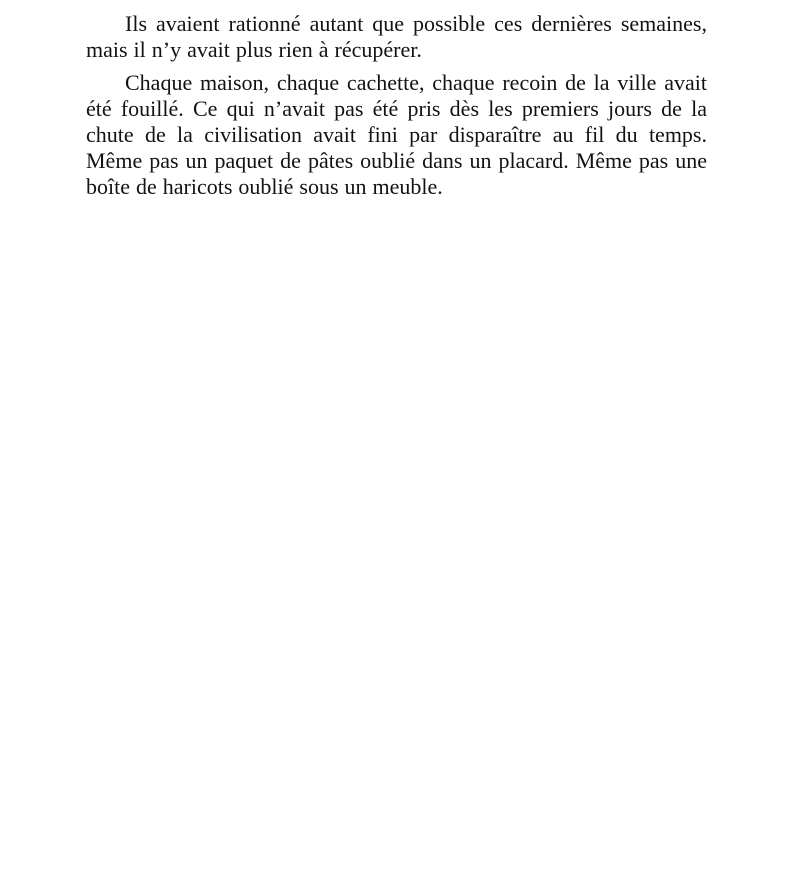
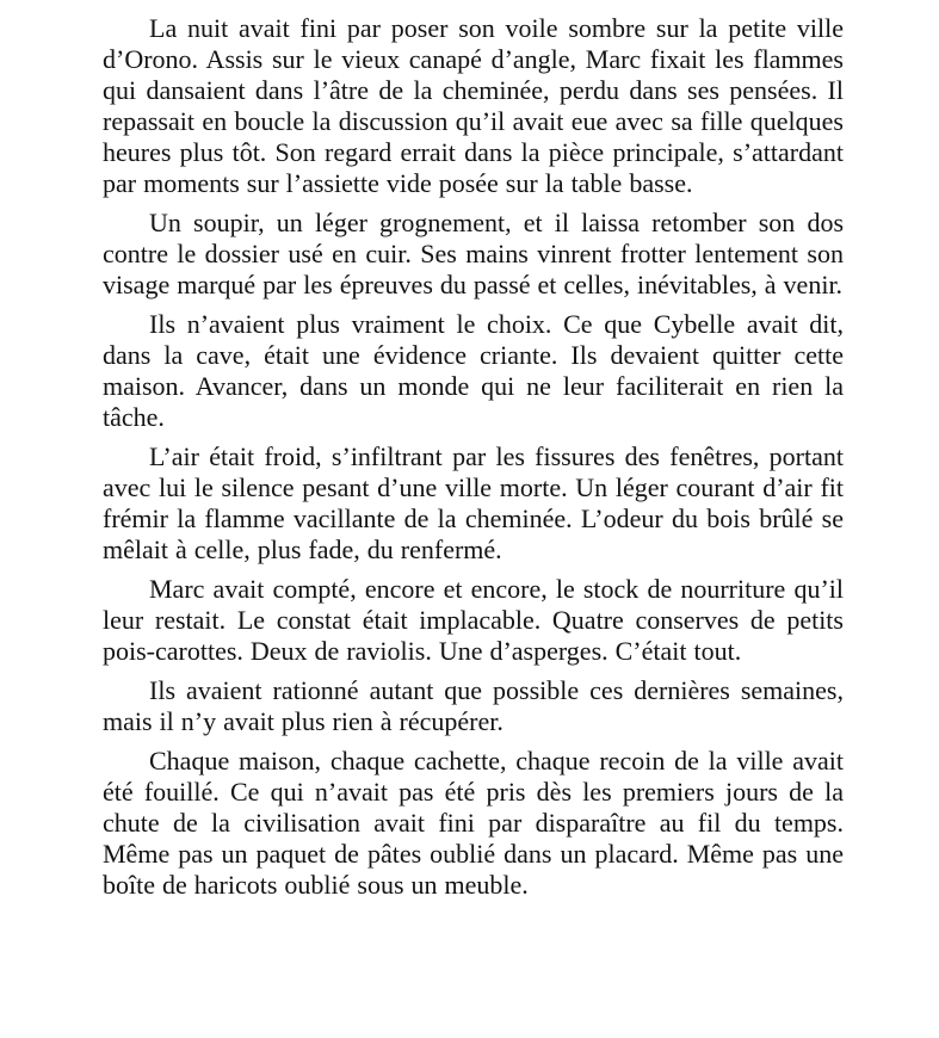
+ La nuit avait fini par poser son voile sombre sur la petite ville d’Orono. Assis sur le vieux canapé d’angle, Marc fixait les flammes qui dansaient dans l’âtre de la cheminée, perdu dans ses pensées. Il repassait en boucle la discussion qu’il avait eue avec sa fille quelques heures plus tôt. Son regard errait dans la pièce principale, s’attardant par moments sur l’assiette vide posée sur la table basse.
+ Un soupir, un léger grognement, et il laissa retomber son dos contre le dossier usé en cuir. Ses mains vinrent frotter lentement son visage marqué par les épreuves du passé et celles, inévitables, à venir.
+ Ils n’avaient plus vraiment le choix. Ce que Cybelle avait dit, dans la cave, était une évidence criante. Ils devaient quitter cette maison. Avancer, dans un monde qui ne leur faciliterait en rien la tâche.
+ L’air était froid, s’infiltrant par les fissures des fenêtres, portant avec lui le silence pesant d’une ville morte. Un léger courant d’air fit frémir la flamme vacillante de la cheminée. L’odeur du bois brûlé se mêlait à celle, plus fade, du renfermé.
+ Marc avait compté, encore et encore, le stock de nourriture qu’il leur restait. Le constat était implacable. Quatre conserves de petits pois-carottes. Deux de raviolis. Une d’asperges. C’était tout.
  Ils avaient rationné autant que possible ces dernières semaines, mais il n’y avait plus rien à récupérer.
  Chaque maison, chaque cachette, chaque recoin de la ville avait été fouillé. Ce qui n’avait pas été pris dès les premiers jours de la chute de la civilisation avait fini par disparaître au fil du temps. Même pas un paquet de pâtes oublié dans un placard. Même pas une boîte de haricots oublié sous un meuble.
